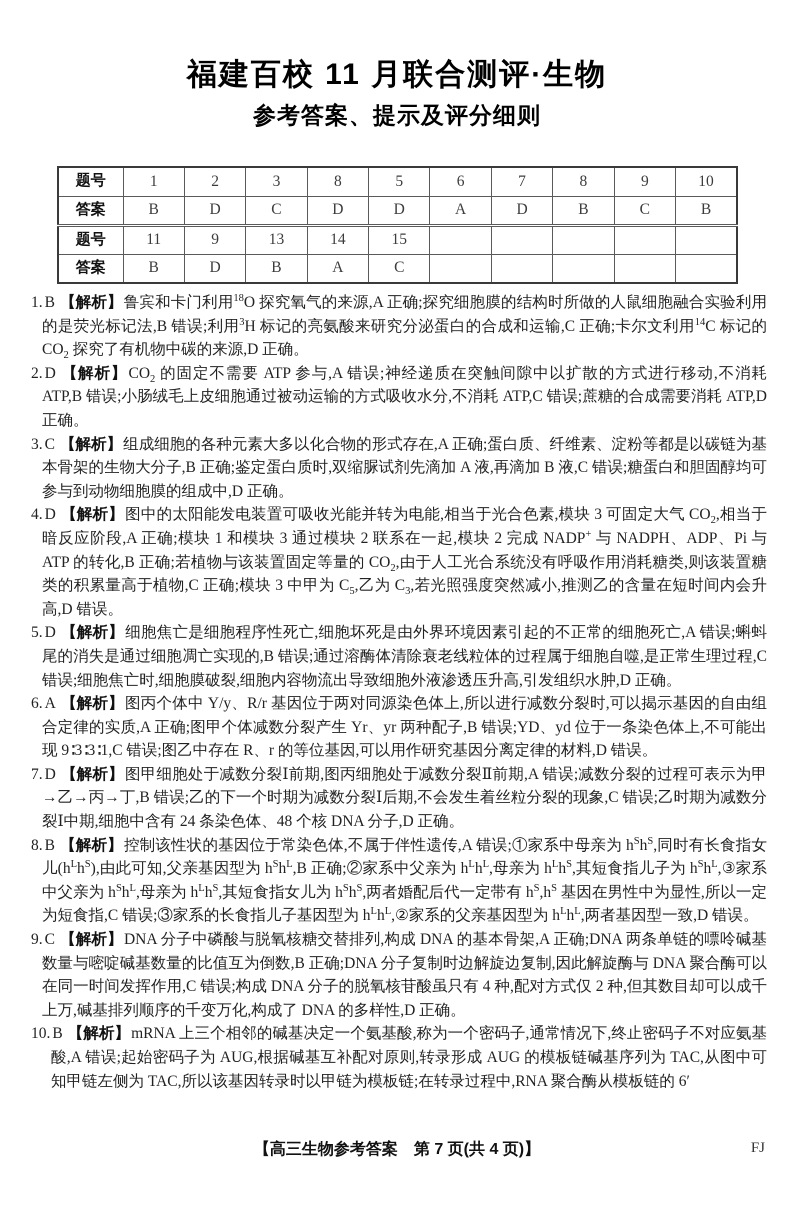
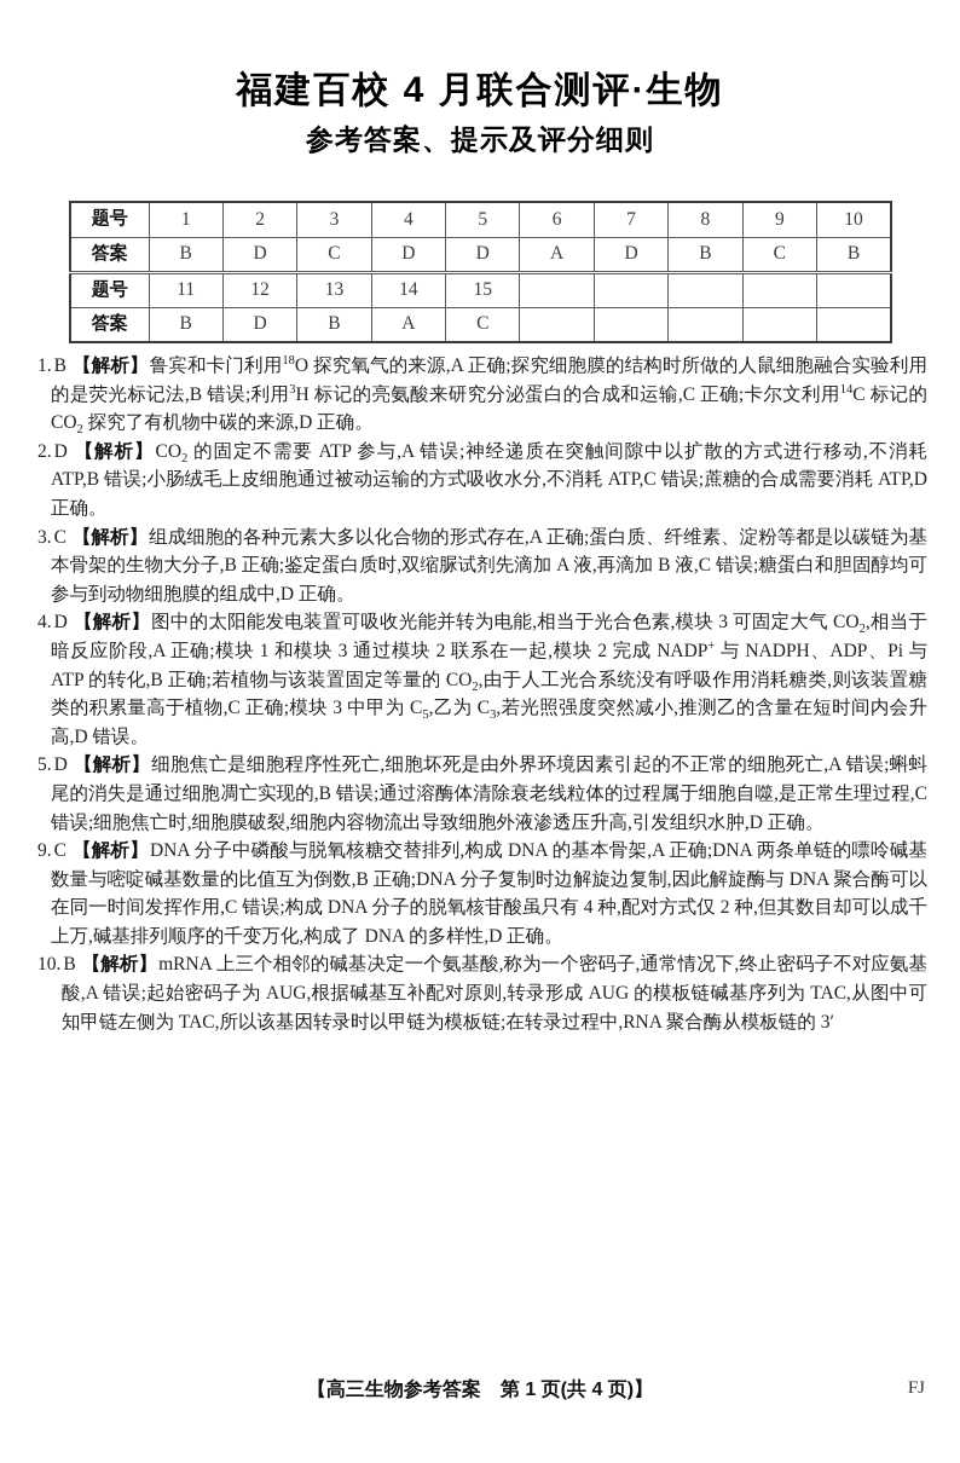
- 福建百校 11 月联合测评·生物
+ 福建百校 4 月联合测评·生物
  参考答案、提示及评分细则
- 题号	1	2	3	8	5	6	7	8	9	10
+ 题号	1	2	3	4	5	6	7	8	9	10
  答案	B	D	C	D	D	A	D	B	C	B
- 题号	11	9	13	14	15
+ 题号	11	12	13	14	15
  答案	B	D	B	A	C
  1.B 【解析】鲁宾和卡门利用18O 探究氧气的来源,A 正确;探究细胞膜的结构时所做的人鼠细胞融合实验利用的是荧光标记法,B 错误;利用3H 标记的亮氨酸来研究分泌蛋白的合成和运输,C 正确;卡尔文利用14C 标记的 CO2 探究了有机物中碳的来源,D 正确。
  2.D 【解析】CO2 的固定不需要 ATP 参与,A 错误;神经递质在突触间隙中以扩散的方式进行移动,不消耗 ATP,B 错误;小肠绒毛上皮细胞通过被动运输的方式吸收水分,不消耗 ATP,C 错误;蔗糖的合成需要消耗 ATP,D 正确。
  3.C 【解析】组成细胞的各种元素大多以化合物的形式存在,A 正确;蛋白质、纤维素、淀粉等都是以碳链为基本骨架的生物大分子,B 正确;鉴定蛋白质时,双缩脲试剂先滴加 A 液,再滴加 B 液,C 错误;糖蛋白和胆固醇均可参与到动物细胞膜的组成中,D 正确。
  4.D 【解析】图中的太阳能发电装置可吸收光能并转为电能,相当于光合色素,模块 3 可固定大气 CO2,相当于暗反应阶段,A 正确;模块 1 和模块 3 通过模块 2 联系在一起,模块 2 完成 NADP+ 与 NADPH、ADP、Pi 与 ATP 的转化,B 正确;若植物与该装置固定等量的 CO2,由于人工光合系统没有呼吸作用消耗糖类,则该装置糖类的积累量高于植物,C 正确;模块 3 中甲为 C5,乙为 C3,若光照强度突然减小,推测乙的含量在短时间内会升高,D 错误。
  5.D 【解析】细胞焦亡是细胞程序性死亡,细胞坏死是由外界环境因素引起的不正常的细胞死亡,A 错误;蝌蚪尾的消失是通过细胞凋亡实现的,B 错误;通过溶酶体清除衰老线粒体的过程属于细胞自噬,是正常生理过程,C 错误;细胞焦亡时,细胞膜破裂,细胞内容物流出导致细胞外液渗透压升高,引发组织水肿,D 正确。
- 6.A 【解析】图丙个体中 Y/y、R/r 基因位于两对同源染色体上,所以进行减数分裂时,可以揭示基因的自由组合定律的实质,A 正确;图甲个体减数分裂产生 Yr、yr 两种配子,B 错误;YD、yd 位于一条染色体上,不可能出现 9∶3∶3∶1,C 错误;图乙中存在 R、r 的等位基因,可以用作研究基因分离定律的材料,D 错误。
- 7.D 【解析】图甲细胞处于减数分裂Ⅰ前期,图丙细胞处于减数分裂Ⅱ前期,A 错误;减数分裂的过程可表示为甲→乙→丙→丁,B 错误;乙的下一个时期为减数分裂Ⅰ后期,不会发生着丝粒分裂的现象,C 错误;乙时期为减数分裂Ⅰ中期,细胞中含有 24 条染色体、48 个核 DNA 分子,D 正确。
- 8.B 【解析】控制该性状的基因位于常染色体,不属于伴性遗传,A 错误;①家系中母亲为 hShS,同时有长食指女儿(hLhS),由此可知,父亲基因型为 hShL,B 正确;②家系中父亲为 hLhL,母亲为 hLhS,其短食指儿子为 hShL,③家系中父亲为 hShL,母亲为 hLhS,其短食指女儿为 hShS,两者婚配后代一定带有 hS,hS 基因在男性中为显性,所以一定为短食指,C 错误;③家系的长食指儿子基因型为 hLhL,②家系的父亲基因型为 hLhL,两者基因型一致,D 错误。
  9.C 【解析】DNA 分子中磷酸与脱氧核糖交替排列,构成 DNA 的基本骨架,A 正确;DNA 两条单链的嘌呤碱基数量与嘧啶碱基数量的比值互为倒数,B 正确;DNA 分子复制时边解旋边复制,因此解旋酶与 DNA 聚合酶可以在同一时间发挥作用,C 错误;构成 DNA 分子的脱氧核苷酸虽只有 4 种,配对方式仅 2 种,但其数目却可以成千上万,碱基排列顺序的千变万化,构成了 DNA 的多样性,D 正确。
- 10.B 【解析】mRNA 上三个相邻的碱基决定一个氨基酸,称为一个密码子,通常情况下,终止密码子不对应氨基酸,A 错误;起始密码子为 AUG,根据碱基互补配对原则,转录形成 AUG 的模板链碱基序列为 TAC,从图中可知甲链左侧为 TAC,所以该基因转录时以甲链为模板链;在转录过程中,RNA 聚合酶从模板链的 6′
+ 10.B 【解析】mRNA 上三个相邻的碱基决定一个氨基酸,称为一个密码子,通常情况下,终止密码子不对应氨基酸,A 错误;起始密码子为 AUG,根据碱基互补配对原则,转录形成 AUG 的模板链碱基序列为 TAC,从图中可知甲链左侧为 TAC,所以该基因转录时以甲链为模板链;在转录过程中,RNA 聚合酶从模板链的 3′
- 【高三生物参考答案 第 7 页(共 4 页)】
+ 【高三生物参考答案 第 1 页(共 4 页)】
  FJ
